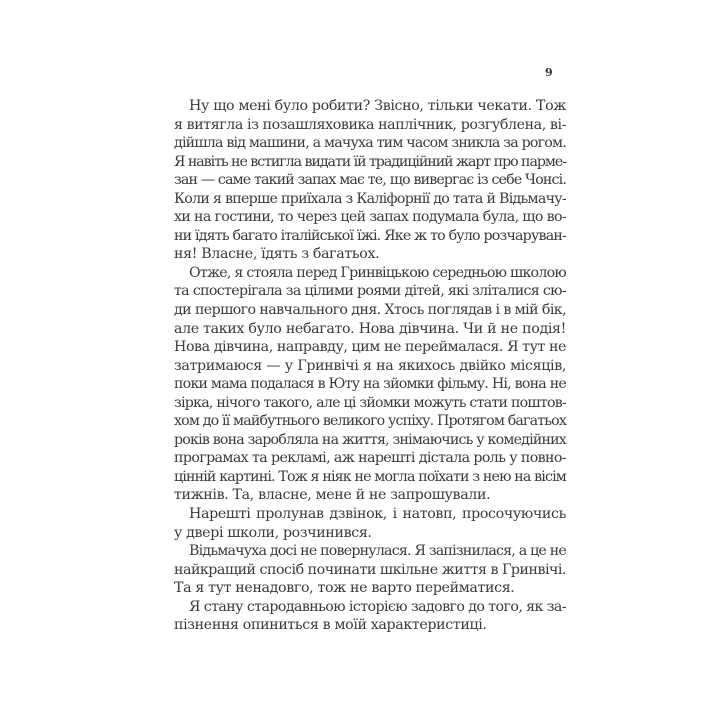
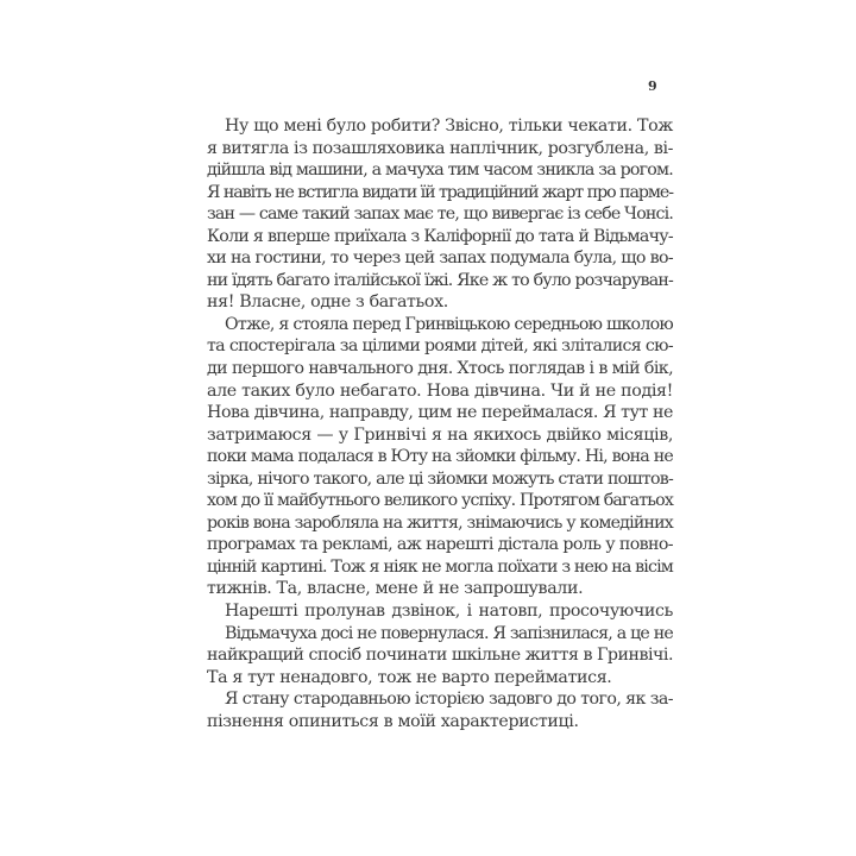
  9
  Ну що мені було робити? Звісно, тільки чекати. Тож
  я витягла із позашляховика наплічник, розгублена, ві-
  дійшла від машини, а мачуха тим часом зникла за рогом.
  Я навіть не встигла видати їй традиційний жарт про парме-
  зан — саме такий запах має те, що вивергає із себе Чонсі.
  Коли я вперше приїхала з Каліфорнії до тата й Відьмачу-
  хи на гостини, то через цей запах подумала була, що во-
  ни їдять багато італійської їжі. Яке ж то було розчаруван-
- ня! Власне, їдять з багатьох.
+ ня! Власне, одне з багатьох.
  Отже, я стояла перед Гринвіцькою середньою школою
  та спостерігала за цілими роями дітей, які зліталися сю-
  ди першого навчального дня. Хтось поглядав і в мій бік,
  але таких було небагато. Нова дівчина. Чи й не подія!
  Нова дівчина, направду, цим не переймалася. Я тут не
  затримаюся — у Гринвічі я на якихось двійко місяців,
  поки мама подалася в Юту на зйомки фільму. Ні, вона не
  зірка, нічого такого, але ці зйомки можуть стати поштов-
  хом до її майбутнього великого успіху. Протягом багатьох
  років вона заробляла на життя, знімаючись у комедійних
  програмах та рекламі, аж нарешті дістала роль у повно-
  цінній картині. Тож я ніяк не могла поїхати з нею на вісім
  тижнів. Та, власне, мене й не запрошували.
  Нарешті пролунав дзвінок, і натовп, просочуючись
- у двері школи, розчинився.
  Відьмачуха досі не повернулася. Я запізнилася, а це не
  найкращий спосіб починати шкільне життя в Гринвічі.
  Та я тут ненадовго, тож не варто перейматися.
  Я стану стародавньою історією задовго до того, як за-
  пізнення опиниться в моїй характеристиці.
